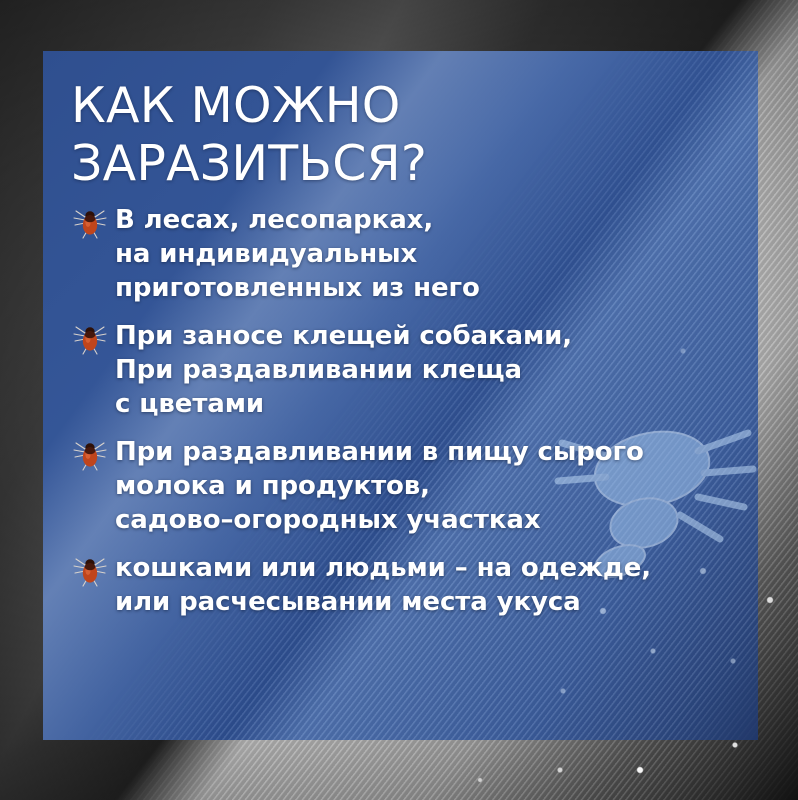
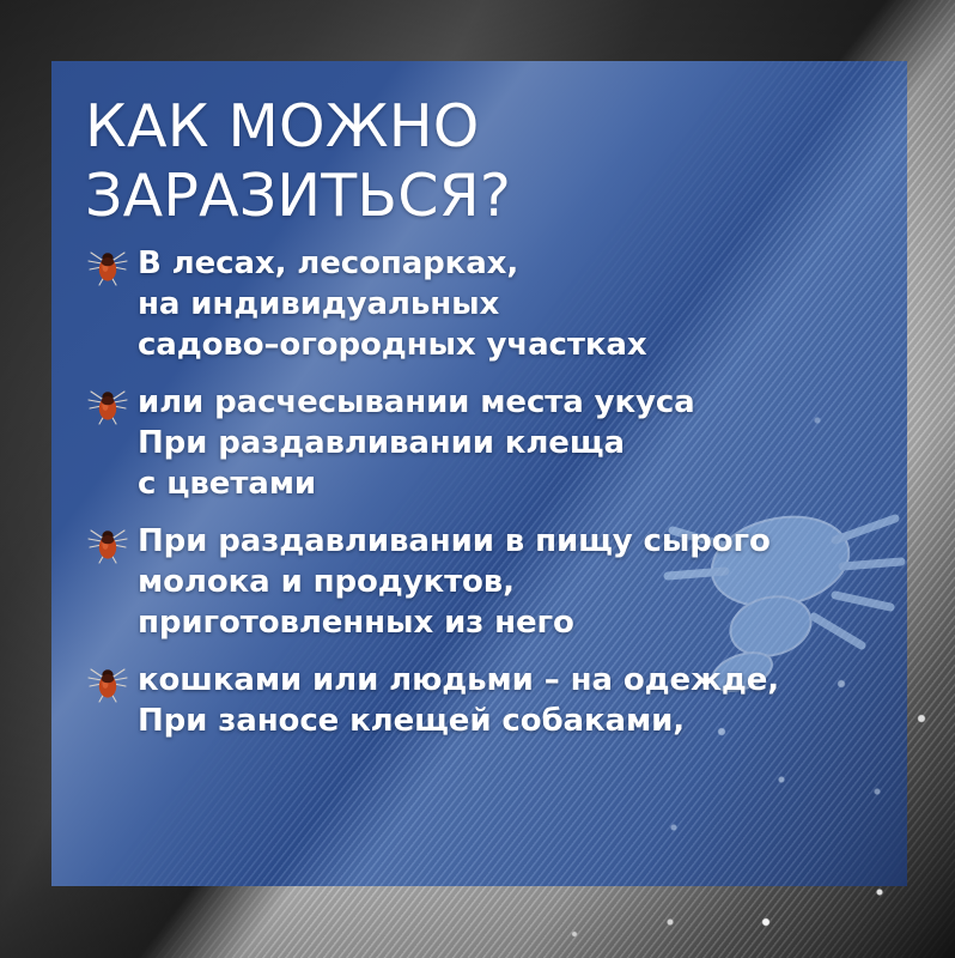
  КАК МОЖНО
  ЗАРАЗИТЬСЯ?
  В лесах, лесопарках,
  на индивидуальных
- приготовленных из него
+ садово–огородных участках
- При заносе клещей собаками,
+ или расчесывании места укуса
  При раздавливании клеща
  с цветами
  При раздавливании в пищу сырого
  молока и продуктов,
- садово–огородных участках
+ приготовленных из него
  кошками или людьми – на одежде,
- или расчесывании места укуса
+ При заносе клещей собаками,
